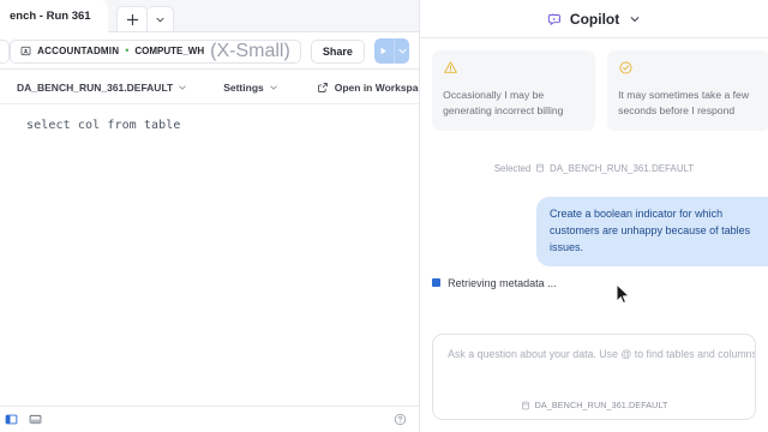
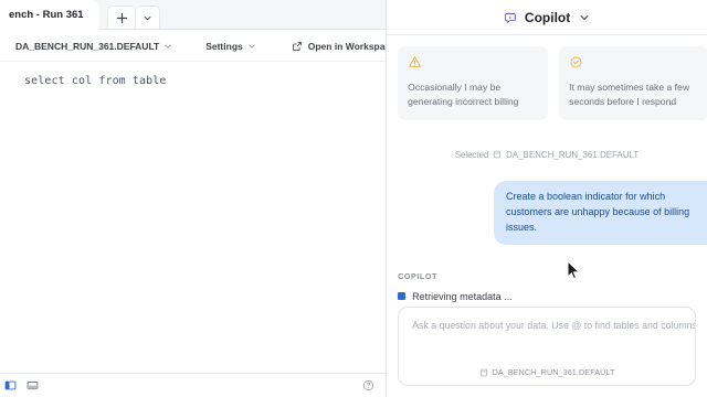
  ench - Run 361
- ACCOUNTADMIN
- •
- COMPUTE_WH
- (X-Small)
- Share
  DA_BENCH_RUN_361.DEFAULT
  Settings
  Open in Workspa
  select col from table
  Copilot
  Occasionally I may be generating incorrect billing
  It may sometimes take a few seconds before I respond
  Selected
  DA_BENCH_RUN_361.DEFAULT
- Create a boolean indicator for which customers are unhappy because of tables issues.
+ Create a boolean indicator for which customers are unhappy because of billing issues.
+ COPILOT
  Retrieving metadata ...
  Ask a question about your data. Use @ to find tables and columns
  DA_BENCH_RUN_361.DEFAULT
